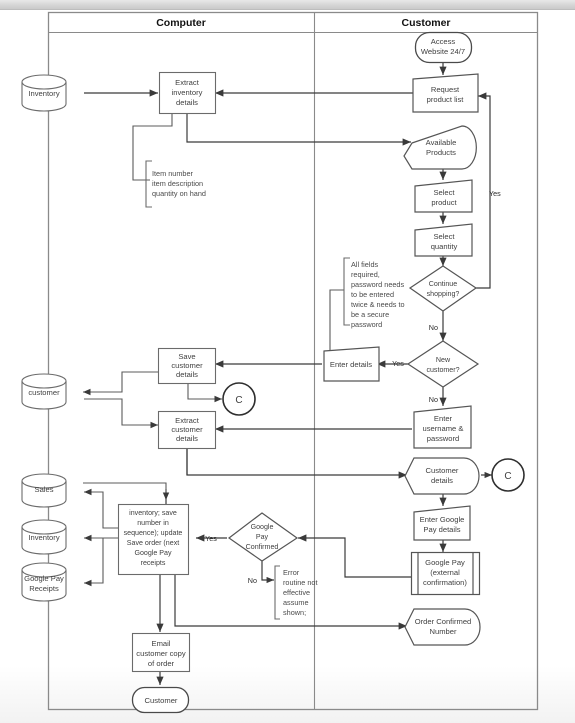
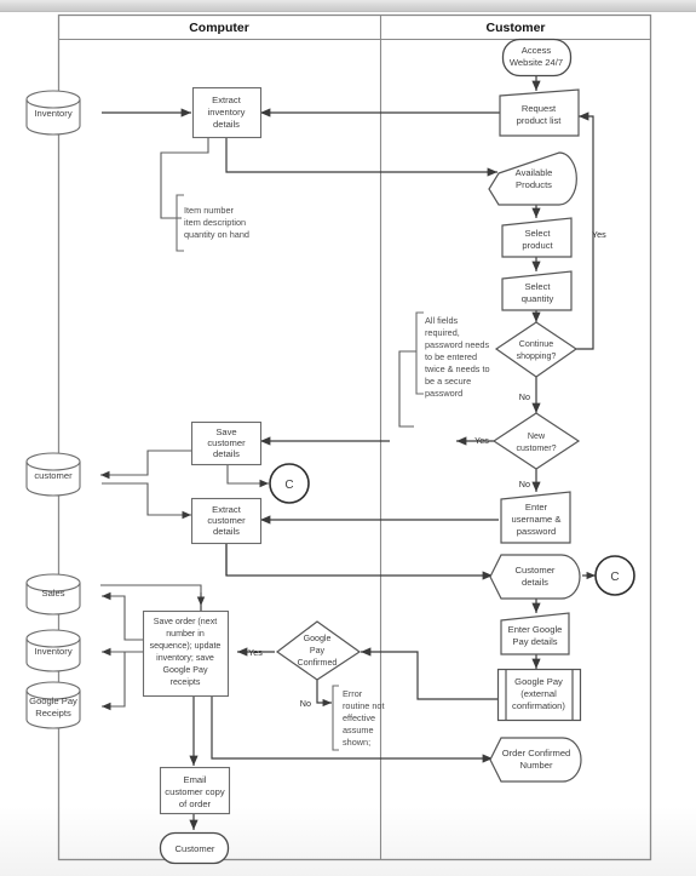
  Computer
  Customer
  Inventory
  Extract
  inventory
  details
  Access
  Website 24/7
  Request
  product list
  Available
  Products
  Select
  product
  Select
  quantity
  Continue
  shopping?
  New
  customer?
- Enter details
  Save
  customer
  details
  customer
  C
  Extract
  customer
  details
  Enter
  username &
  password
  Customer
  details
  C
  Enter Google
  Pay details
  Google Pay
  (external
  confirmation)
  Order Confirmed
  Number
  Google
  Pay
  Confirmed
- inventory; save
+ Save order (next
  number in
  sequence); update
- Save order (next
+ inventory; save
  Google Pay
  receipts
  Sales
  Inventory
  Google Pay
  Receipts
  Email
  customer copy
  of order
  Customer
  Yes
  No
  Yes
  No
  Yes
  No
  Item number
  item description
  quantity on hand
  All fields
  required,
  password needs
  to be entered
  twice & needs to
  be a secure
  password
  Error
  routine not
  effective
  assume
  shown;
